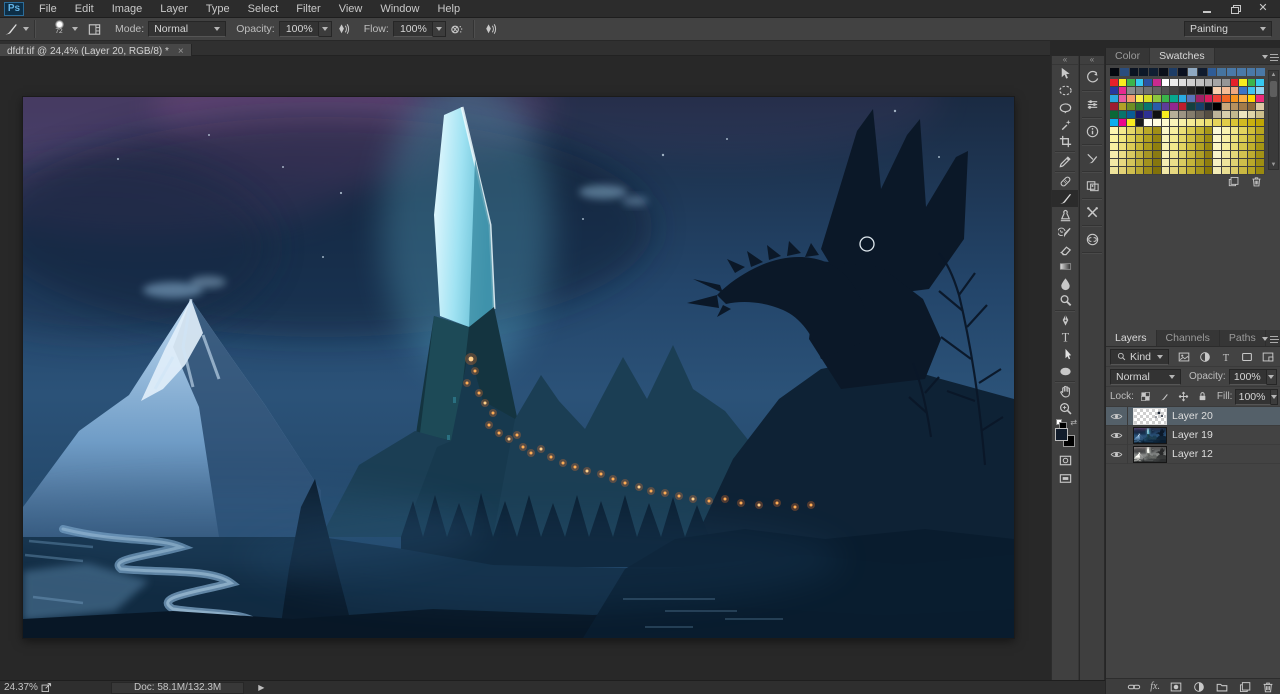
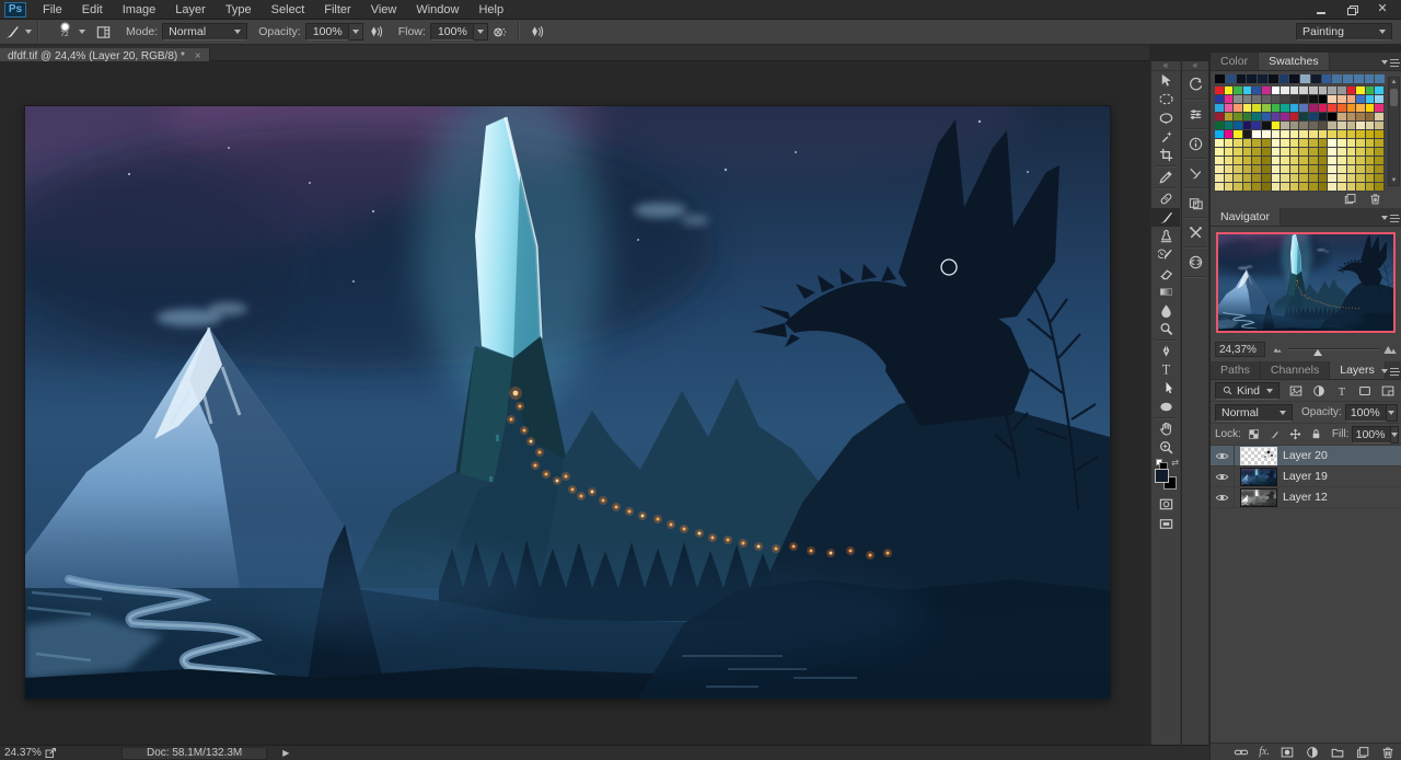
  Ps
  File
  Edit
  Image
  Layer
  Type
  Select
  Filter
  View
  Window
  Help
  ✕
  Mode:
  Normal
  Opacity:
  100%
  Flow:
  100%
  Painting
  dfdf.tif @ 24,4% (Layer 20, RGB/8) *
  ×
  «
  T
  ⇄
  «
  Color
  Swatches
+ Navigator
+ 24,37%
- Layers
+ Paths
  Channels
- Paths
+ Layers
  Kind
  T
  Normal
  Opacity:
  100%
  Lock:
  Fill:
  100%
  Layer 20
  Layer 19
  Layer 12
  fx.
  24.37%
  Doc: 58.1M/132.3M
  ▶
